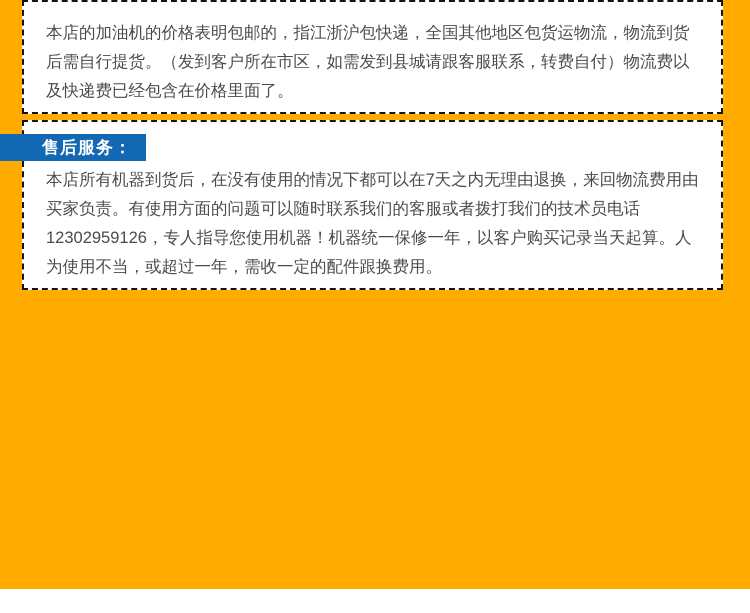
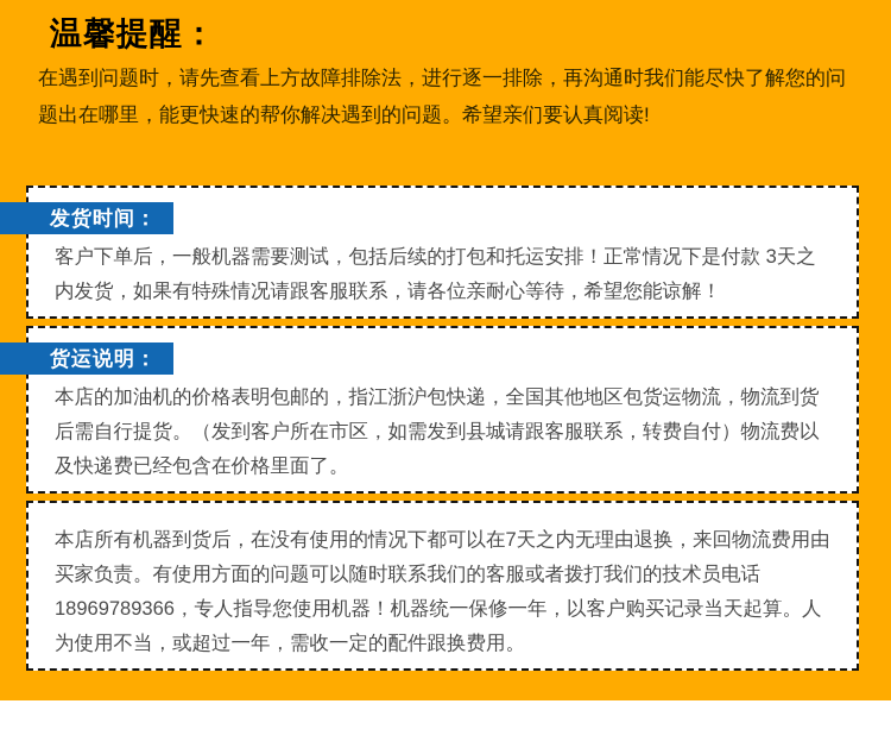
+ 温馨提醒：
+ 在遇到问题时，请先查看上方故障排除法，进行逐一排除，再沟通时我们能尽快了解您的问题出在哪里，能更快速的帮你解决遇到的问题。希望亲们要认真阅读!
+ 发货时间：
+ 客户下单后，一般机器需要测试，包括后续的打包和托运安排！正常情况下是付款 3天之内发货，如果有特殊情况请跟客服联系，请各位亲耐心等待，希望您能谅解！
+ 货运说明：
  本店的加油机的价格表明包邮的，指江浙沪包快递，全国其他地区包货运物流，物流到货后需自行提货。（发到客户所在市区，如需发到县城请跟客服联系，转费自付）物流费以及快递费已经包含在价格里面了。
- 售后服务：
- 本店所有机器到货后，在没有使用的情况下都可以在7天之内无理由退换，来回物流费用由买家负责。有使用方面的问题可以随时联系我们的客服或者拨打我们的技术员电话 12302959126，专人指导您使用机器！机器统一保修一年，以客户购买记录当天起算。人为使用不当，或超过一年，需收一定的配件跟换费用。
+ 本店所有机器到货后，在没有使用的情况下都可以在7天之内无理由退换，来回物流费用由买家负责。有使用方面的问题可以随时联系我们的客服或者拨打我们的技术员电话 18969789366，专人指导您使用机器！机器统一保修一年，以客户购买记录当天起算。人为使用不当，或超过一年，需收一定的配件跟换费用。
